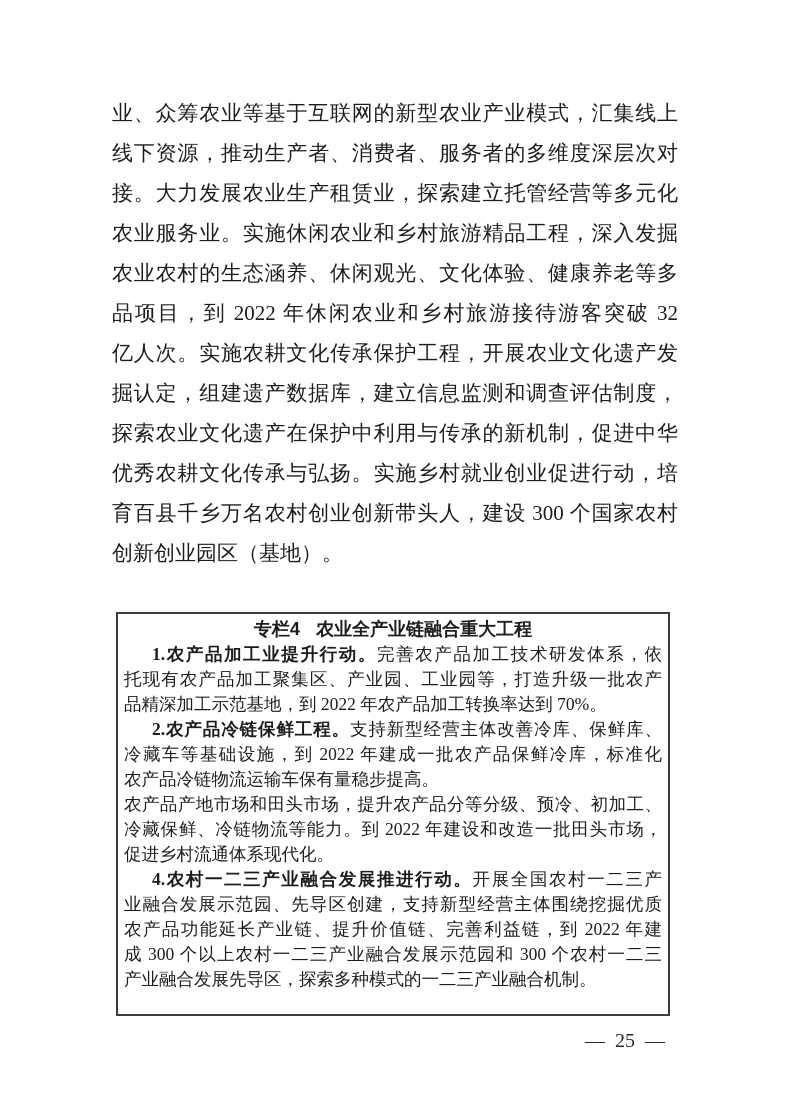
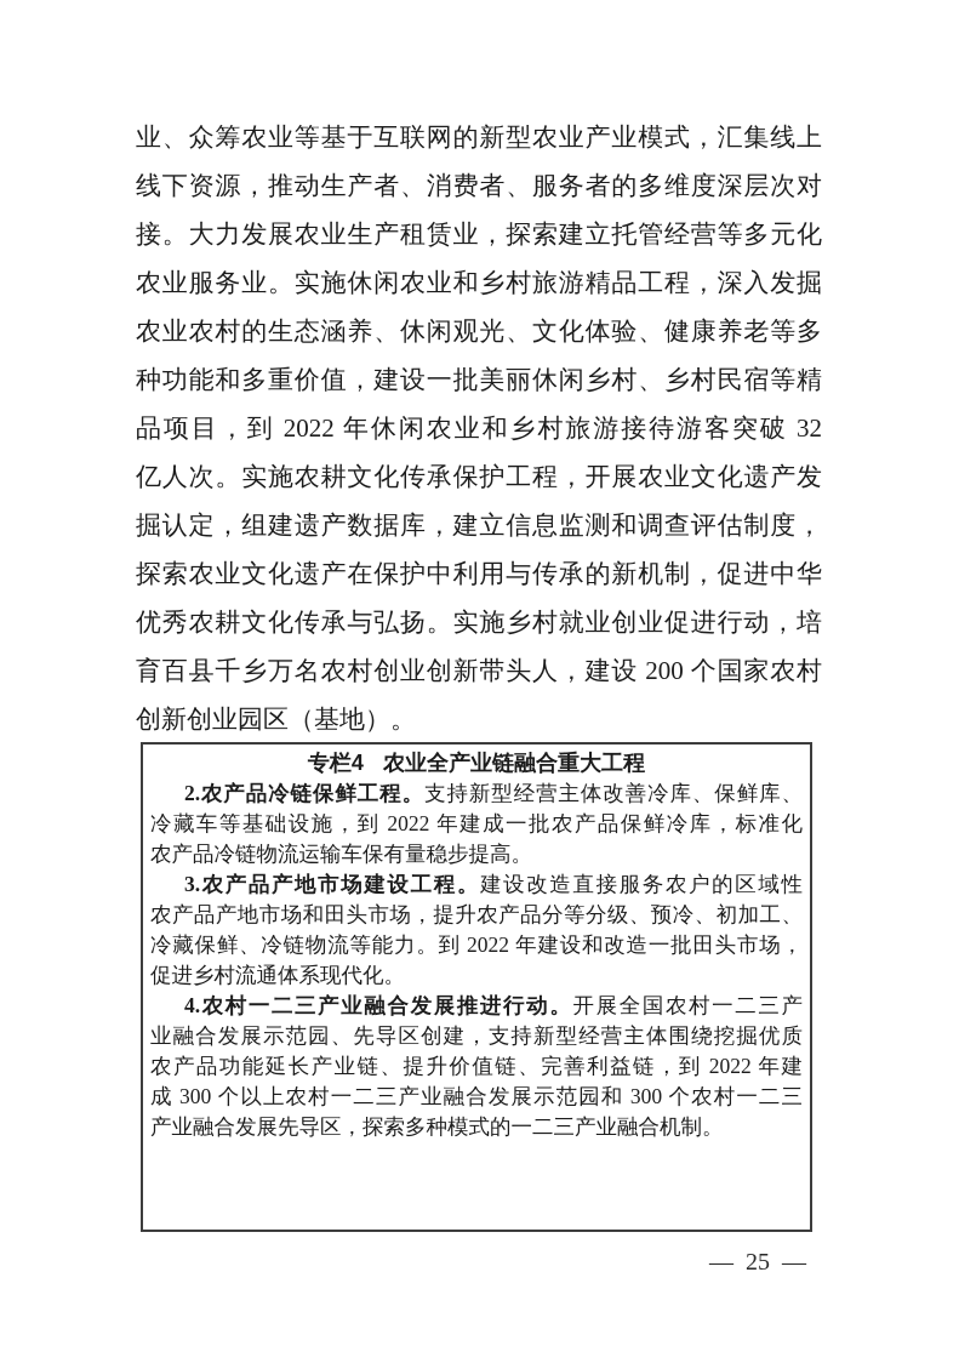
  业、众筹农业等基于互联网的新型农业产业模式，汇集线上
  线下资源，推动生产者、消费者、服务者的多维度深层次对
  接。大力发展农业生产租赁业，探索建立托管经营等多元化
  农业服务业。实施休闲农业和乡村旅游精品工程，深入发掘
  农业农村的生态涵养、休闲观光、文化体验、健康养老等多
+ 种功能和多重价值，建设一批美丽休闲乡村、乡村民宿等精
  品项目，到 2022 年休闲农业和乡村旅游接待游客突破 32
  亿人次。实施农耕文化传承保护工程，开展农业文化遗产发
  掘认定，组建遗产数据库，建立信息监测和调查评估制度，
  探索农业文化遗产在保护中利用与传承的新机制，促进中华
  优秀农耕文化传承与弘扬。实施乡村就业创业促进行动，培
- 育百县千乡万名农村创业创新带头人，建设 300 个国家农村
+ 育百县千乡万名农村创业创新带头人，建设 200 个国家农村
  创新创业园区（基地）。
  专栏4 农业全产业链融合重大工程
- 1.农产品加工业提升行动。完善农产品加工技术研发体系，依
- 托现有农产品加工聚集区、产业园、工业园等，打造升级一批农产
- 品精深加工示范基地，到 2022 年农产品加工转换率达到 70%。
  2.农产品冷链保鲜工程。支持新型经营主体改善冷库、保鲜库、
  冷藏车等基础设施，到 2022 年建成一批农产品保鲜冷库，标准化
  农产品冷链物流运输车保有量稳步提高。
+ 3.农产品产地市场建设工程。建设改造直接服务农户的区域性
  农产品产地市场和田头市场，提升农产品分等分级、预冷、初加工、
  冷藏保鲜、冷链物流等能力。到 2022 年建设和改造一批田头市场，
  促进乡村流通体系现代化。
  4.农村一二三产业融合发展推进行动。开展全国农村一二三产
  业融合发展示范园、先导区创建，支持新型经营主体围绕挖掘优质
  农产品功能延长产业链、提升价值链、完善利益链，到 2022 年建
  成 300 个以上农村一二三产业融合发展示范园和 300 个农村一二三
  产业融合发展先导区，探索多种模式的一二三产业融合机制。
  — 25 —
